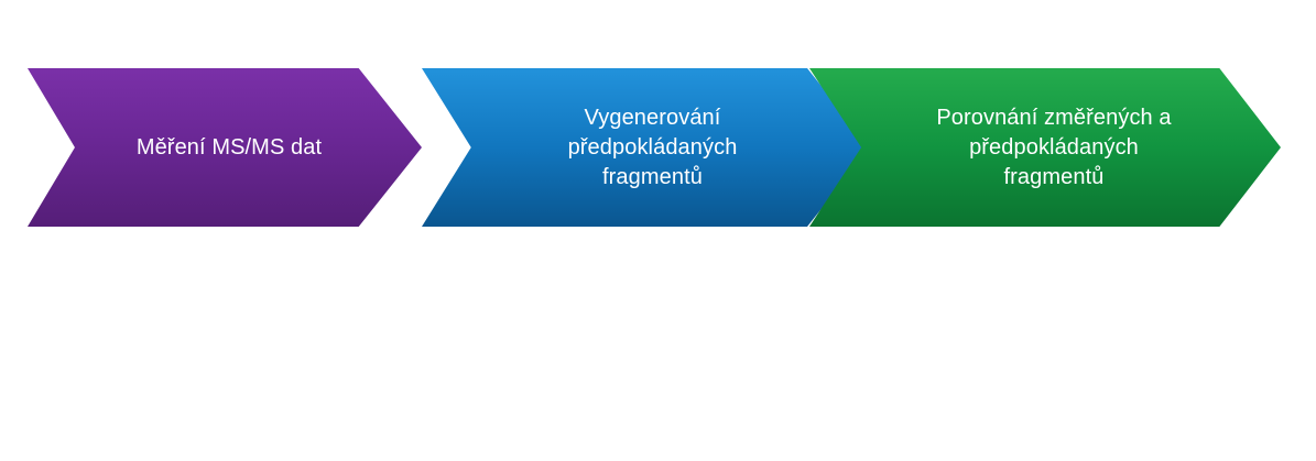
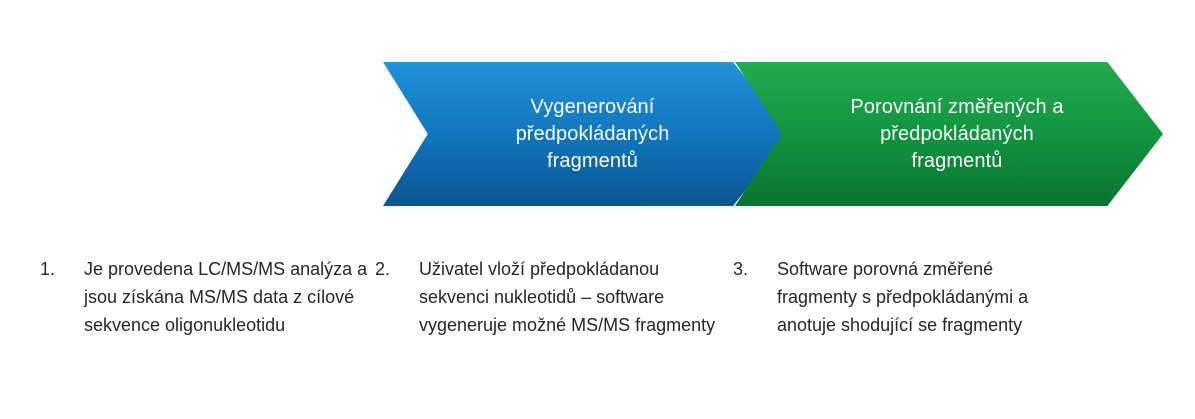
- Měření MS/MS dat
  Vygenerování
  předpokládaných
  fragmentů
  Porovnání změřených a
  předpokládaných
  fragmentů
+ 1.
+ Je provedena LC/MS/MS analýza a jsou získána MS/MS data z cílové sekvence oligonukleotidu
+ 2.
+ Uživatel vloží předpokládanou sekvenci nukleotidů – software vygeneruje možné MS/MS fragmenty
+ 3.
+ Software porovná změřené fragmenty s předpokládanými a anotuje shodující se fragmenty
